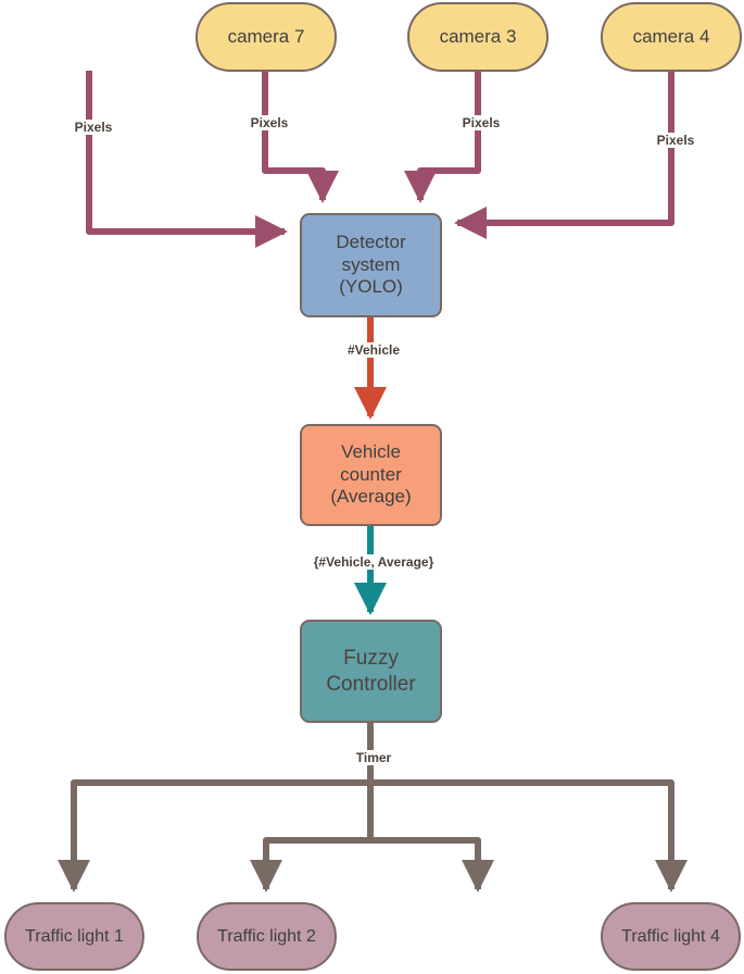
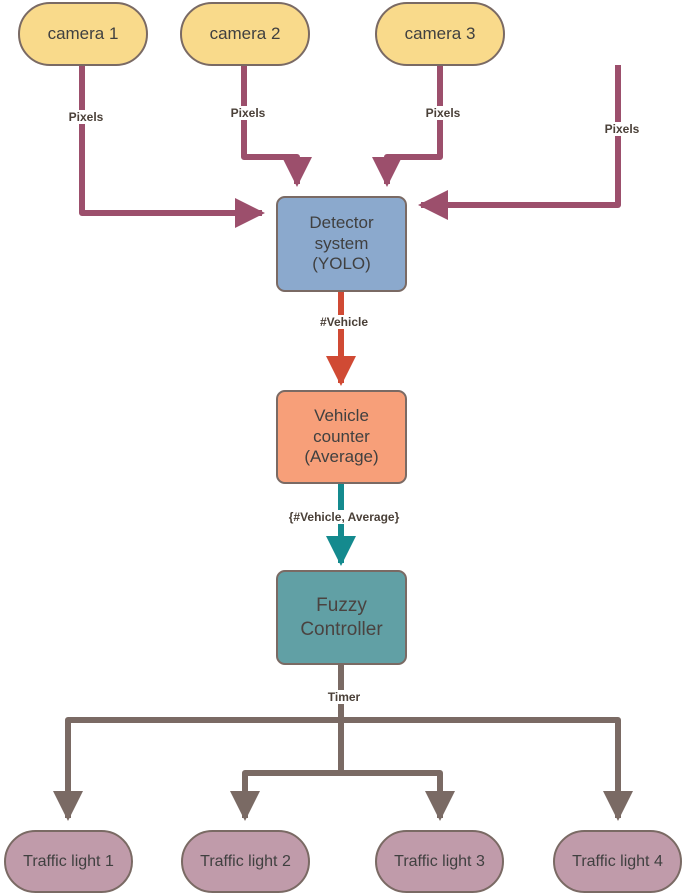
+ camera 1
- camera 7
+ camera 2
  camera 3
- camera 4
  Detector
  system
  (YOLO)
  Vehicle
  counter
  (Average)
  Fuzzy
  Controller
  Traffic light 1
  Traffic light 2
+ Traffic light 3
  Traffic light 4
  Pixels
  Pixels
  Pixels
  Pixels
  #Vehicle
  {#Vehicle, Average}
  Timer
